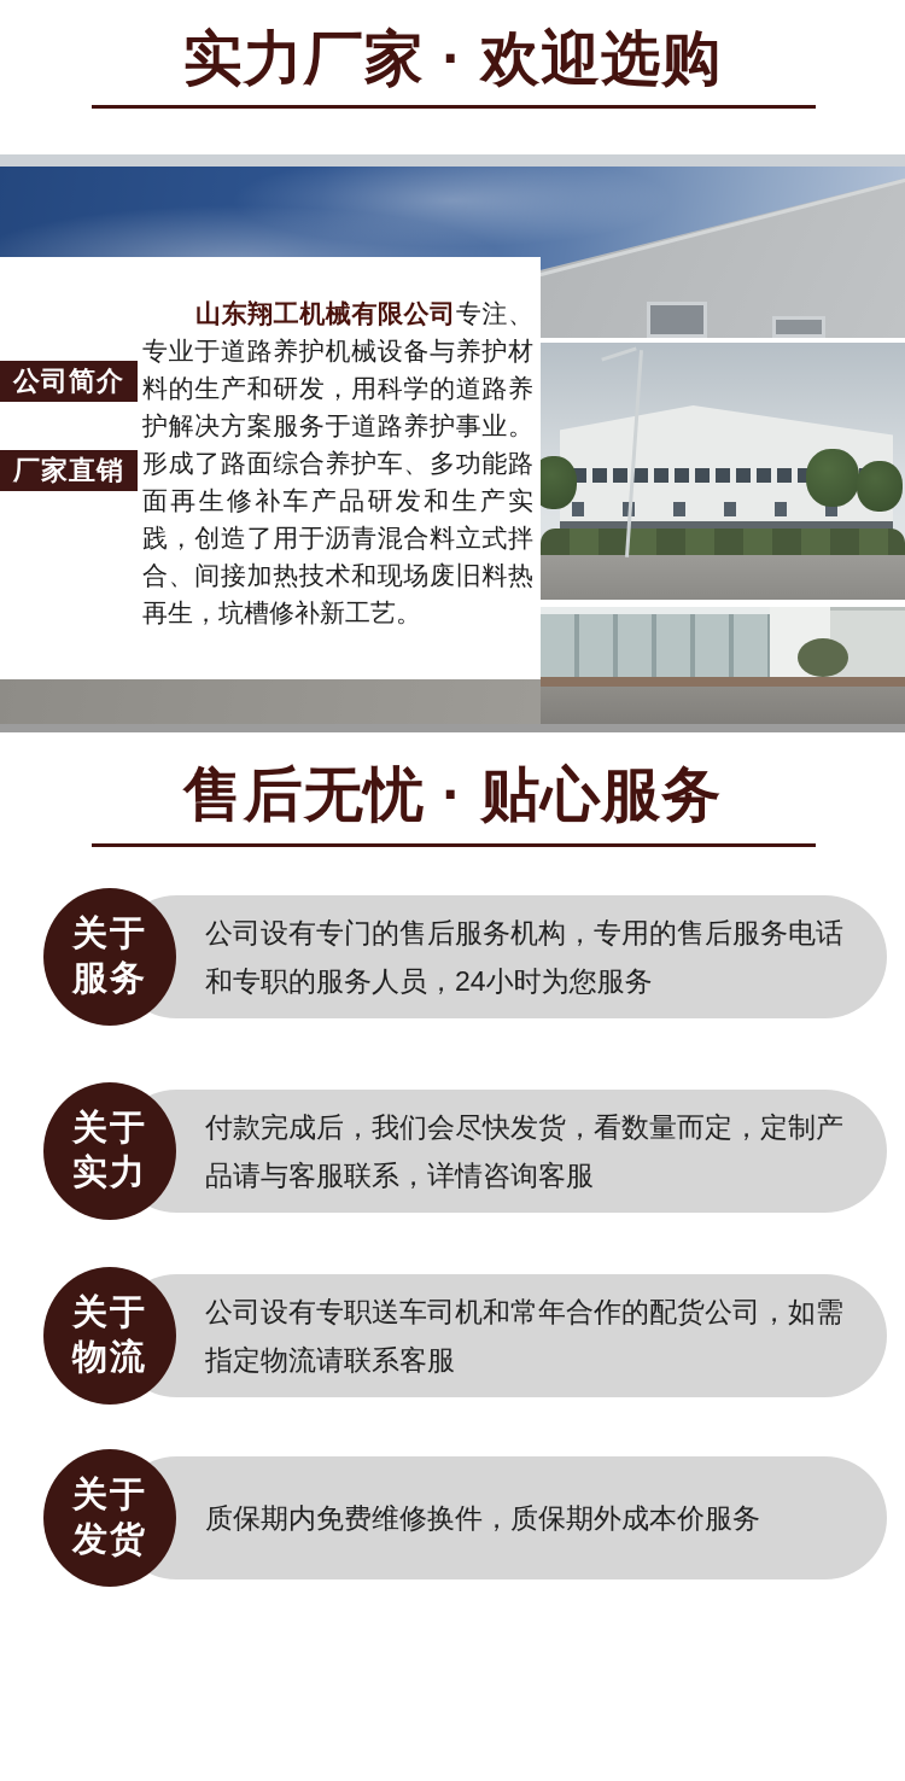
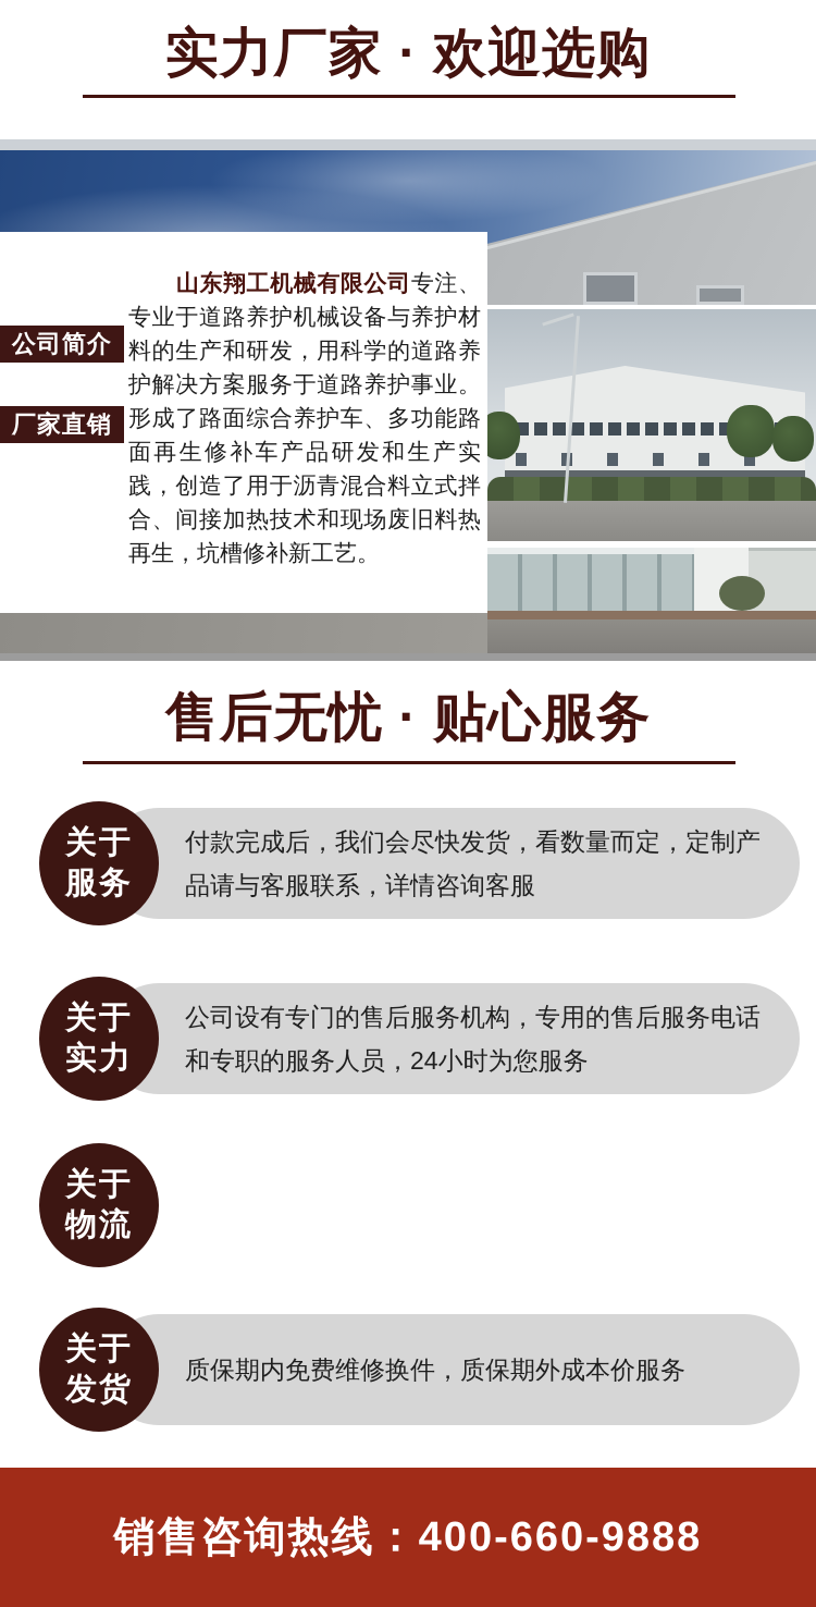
  实力厂家 · 欢迎选购
  山东翔工机械有限公司专注、专业于道路养护机械设备与养护材料的生产和研发，用科学的道路养护解决方案服务于道路养护事业。形成了路面综合养护车、多功能路面再生修补车产品研发和生产实践，创造了用于沥青混合料立式拌合、间接加热技术和现场废旧料热再生，坑槽修补新工艺。
  公司简介
  厂家直销
  售后无忧 · 贴心服务
- 公司设有专门的售后服务机构，专用的售后服务电话和专职的服务人员，24小时为您服务
+ 付款完成后，我们会尽快发货，看数量而定，定制产品请与客服联系，详情咨询客服
  关于
  服务
- 付款完成后，我们会尽快发货，看数量而定，定制产品请与客服联系，详情咨询客服
+ 公司设有专门的售后服务机构，专用的售后服务电话和专职的服务人员，24小时为您服务
  关于
  实力
- 公司设有专职送车司机和常年合作的配货公司，如需指定物流请联系客服
  关于
  物流
  质保期内免费维修换件，质保期外成本价服务
  关于
  发货
+ 销售咨询热线：400-660-9888
